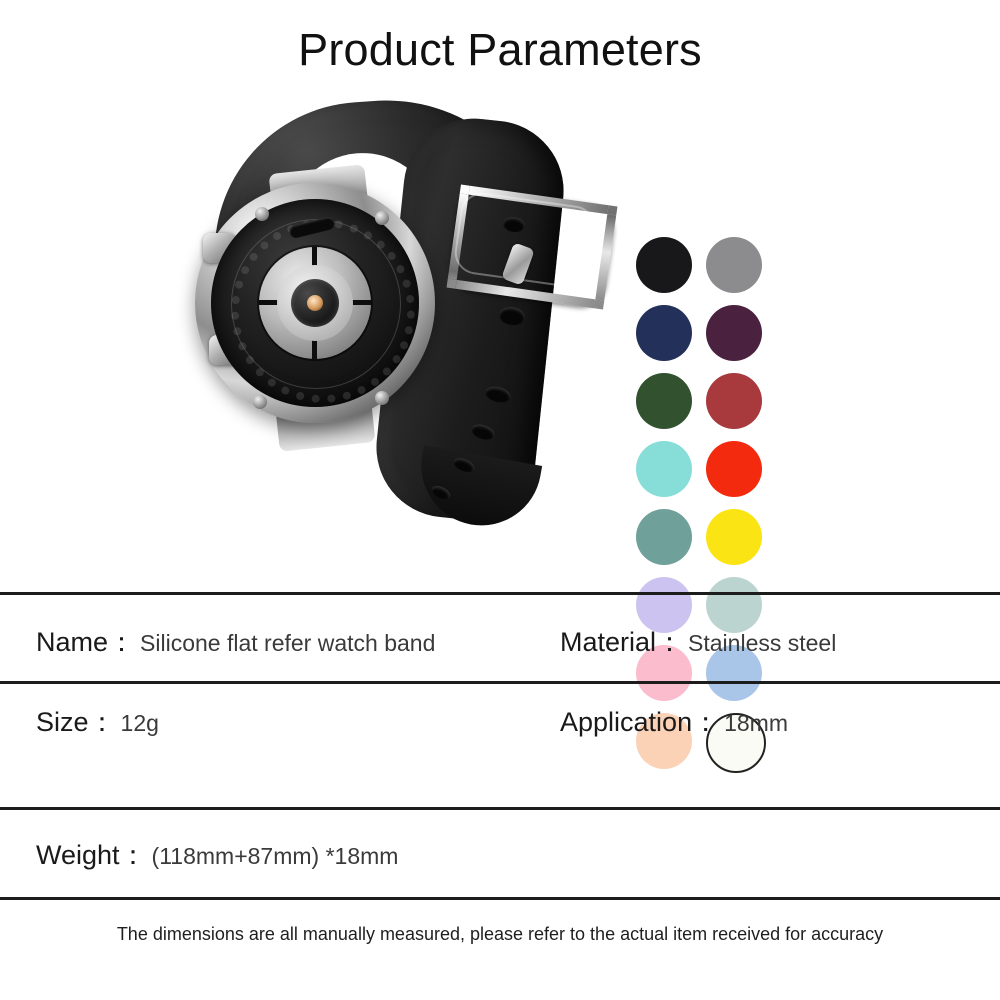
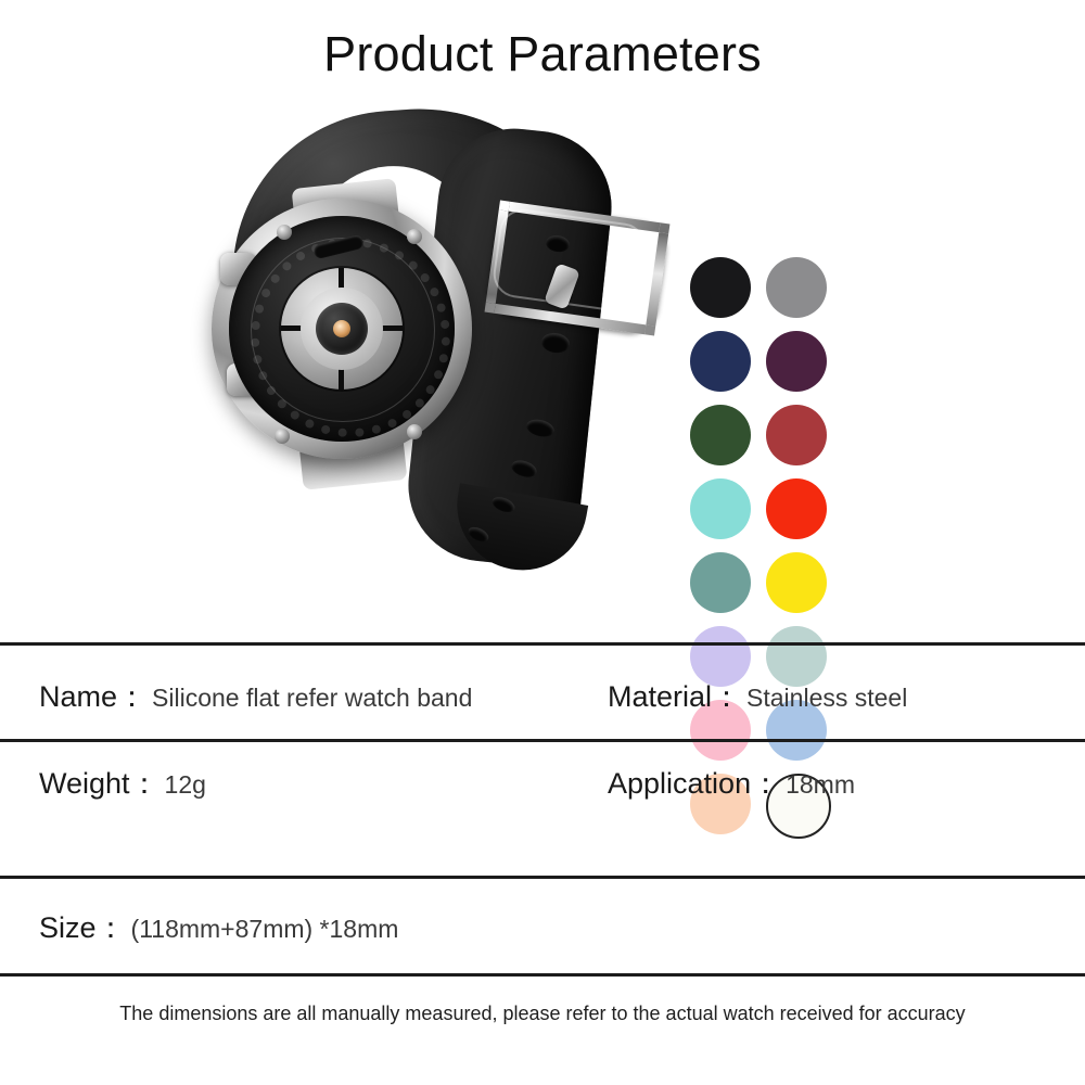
  Product Parameters
  Name： Silicone flat refer watch band
  Material： Stainless steel
- Size： 12g
+ Weight： 12g
  Application： 18mm
- Weight： (118mm+87mm) *18mm
+ Size： (118mm+87mm) *18mm
- The dimensions are all manually measured, please refer to the actual item received for accuracy
+ The dimensions are all manually measured, please refer to the actual watch received for accuracy
